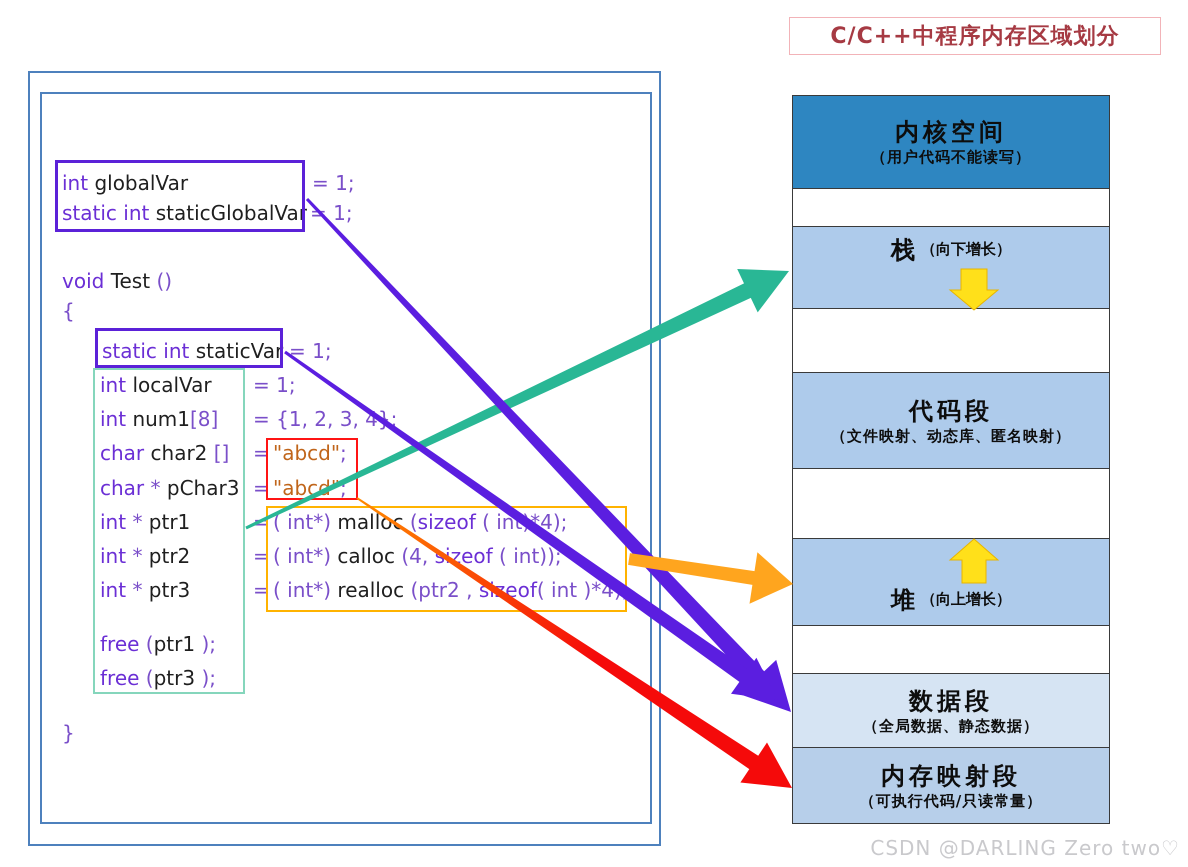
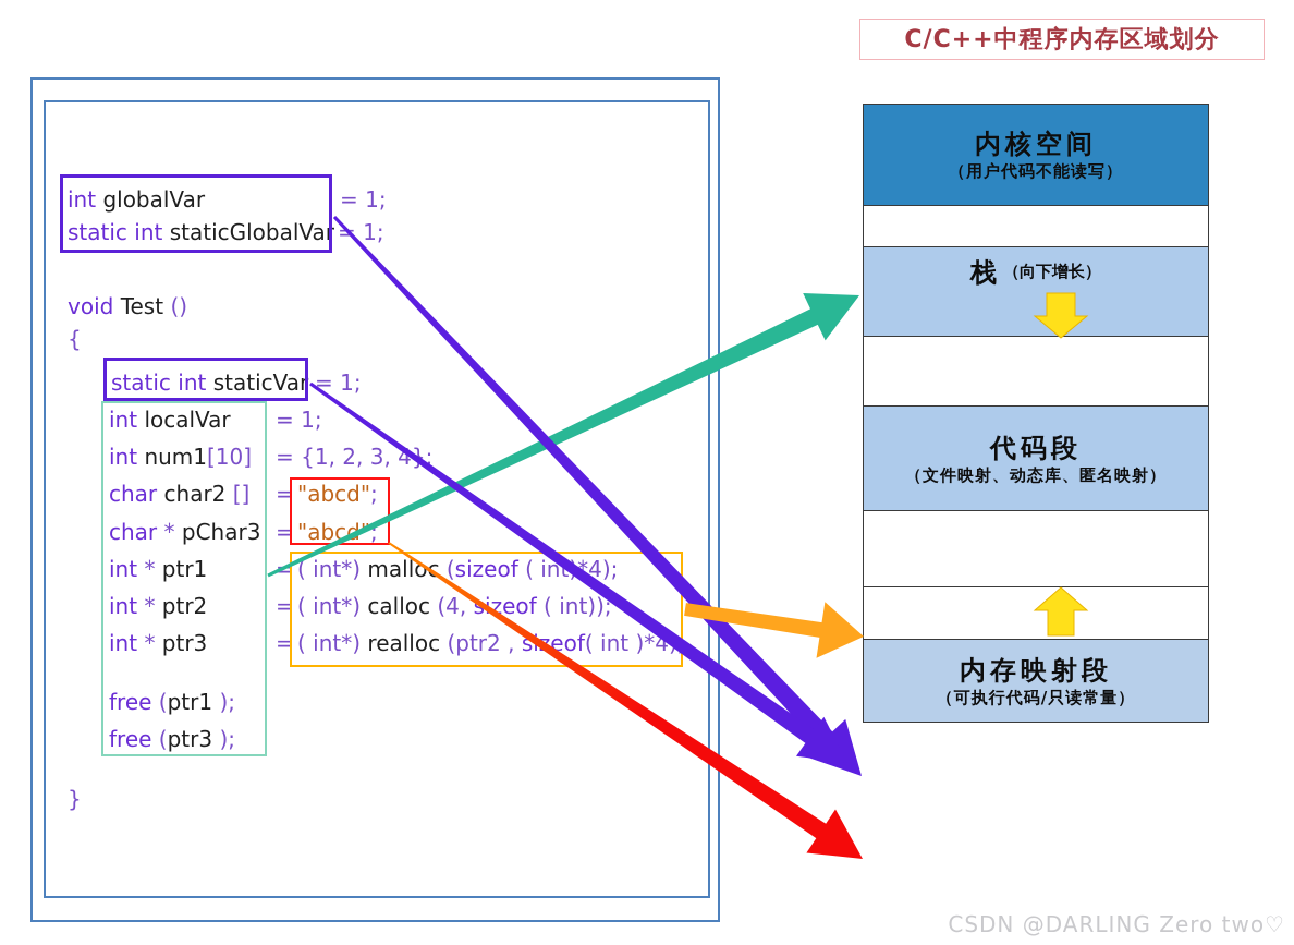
  int globalVar
  = 1;
  static int staticGlobalVar
  void Test ()
  {
  static int staticVar
  = 1;
  int localVar
  = 1;
- int num1[8]
+ int num1[10]
  = {1, 2, 3, 4;
  char char2 []
  =
  "abcd";
  char * pChar3
  =
  "abcd ;
  int * ptr1
  ( int*) malloc (sizeof ( in*4);
  int * ptr2
  =
  ( int*) calloc (4, zeof ( int));
  int * ptr3
  =
  ( int*) realloc (ptr2 , seof( int )*4
  free (ptr1 );
  free (ptr3 );
  }
  C/C++中程序内存区域划分
  内核空间
  （用户代码不能读写）
  栈
  （向下增长）
  代码段
  （文件映射、动态库、匿名映射）
- 堆
- （向上增长）
- 数据段
- （全局数据、静态数据）
  内存映射段
  （可执行代码/只读常量）
  CSDN @DARLING Zero two♡
